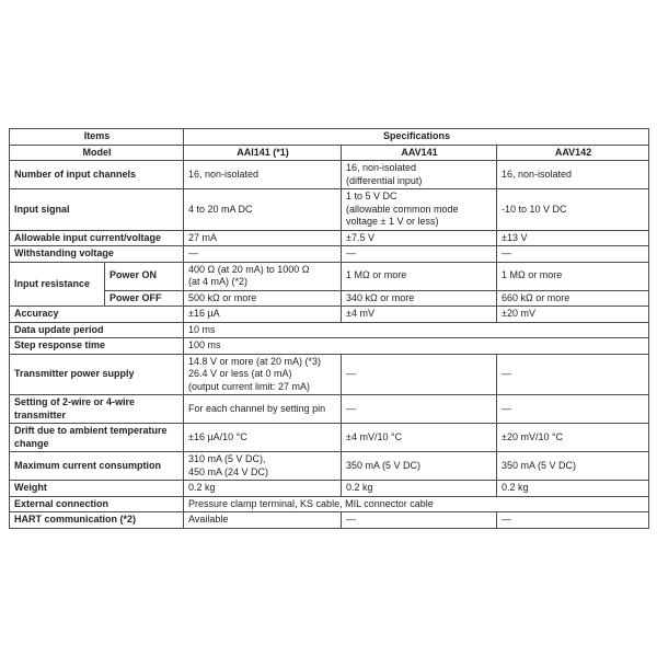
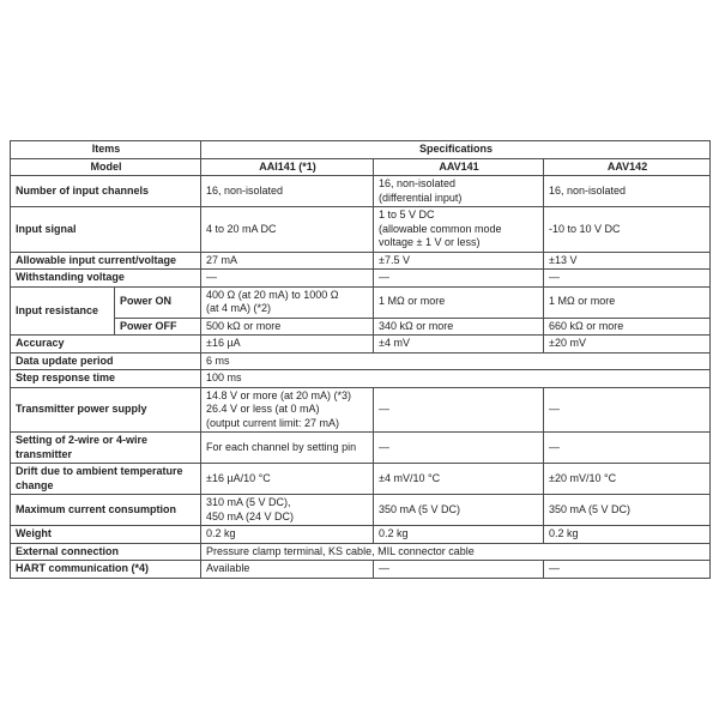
  Items	Specifications
  Model	AAI141 (*1)	AAV141	AAV142
  Number of input channels	16, non-isolated	16, non-isolated (differential input)	16, non-isolated
  Input signal	4 to 20 mA DC	1 to 5 V DC (allowable common mode voltage ± 1 V or less)	-10 to 10 V DC
  Allowable input current/voltage	27 mA	±7.5 V	±13 V
  Withstanding voltage	—	—	—
  Input resistance	Power ON	400 Ω (at 20 mA) to 1000 Ω (at 4 mA) (*2)	1 MΩ or more	1 MΩ or more
  Power OFF	500 kΩ or more	340 kΩ or more	660 kΩ or more
  Accuracy	±16 µA	±4 mV	±20 mV
- Data update period	10 ms
+ Data update period	6 ms
  Step response time	100 ms
  Transmitter power supply	14.8 V or more (at 20 mA) (*3) 26.4 V or less (at 0 mA) (output current limit: 27 mA)	—	—
  Setting of 2-wire or 4-wire transmitter	For each channel by setting pin	—	—
  Drift due to ambient temperature change	±16 µA/10 °C	±4 mV/10 °C	±20 mV/10 °C
  Maximum current consumption	310 mA (5 V DC), 450 mA (24 V DC)	350 mA (5 V DC)	350 mA (5 V DC)
  Weight	0.2 kg	0.2 kg	0.2 kg
  External connection	Pressure clamp terminal, KS cable, MIL connector cable
- HART communication (*2)	Available	—	—
+ HART communication (*4)	Available	—	—
